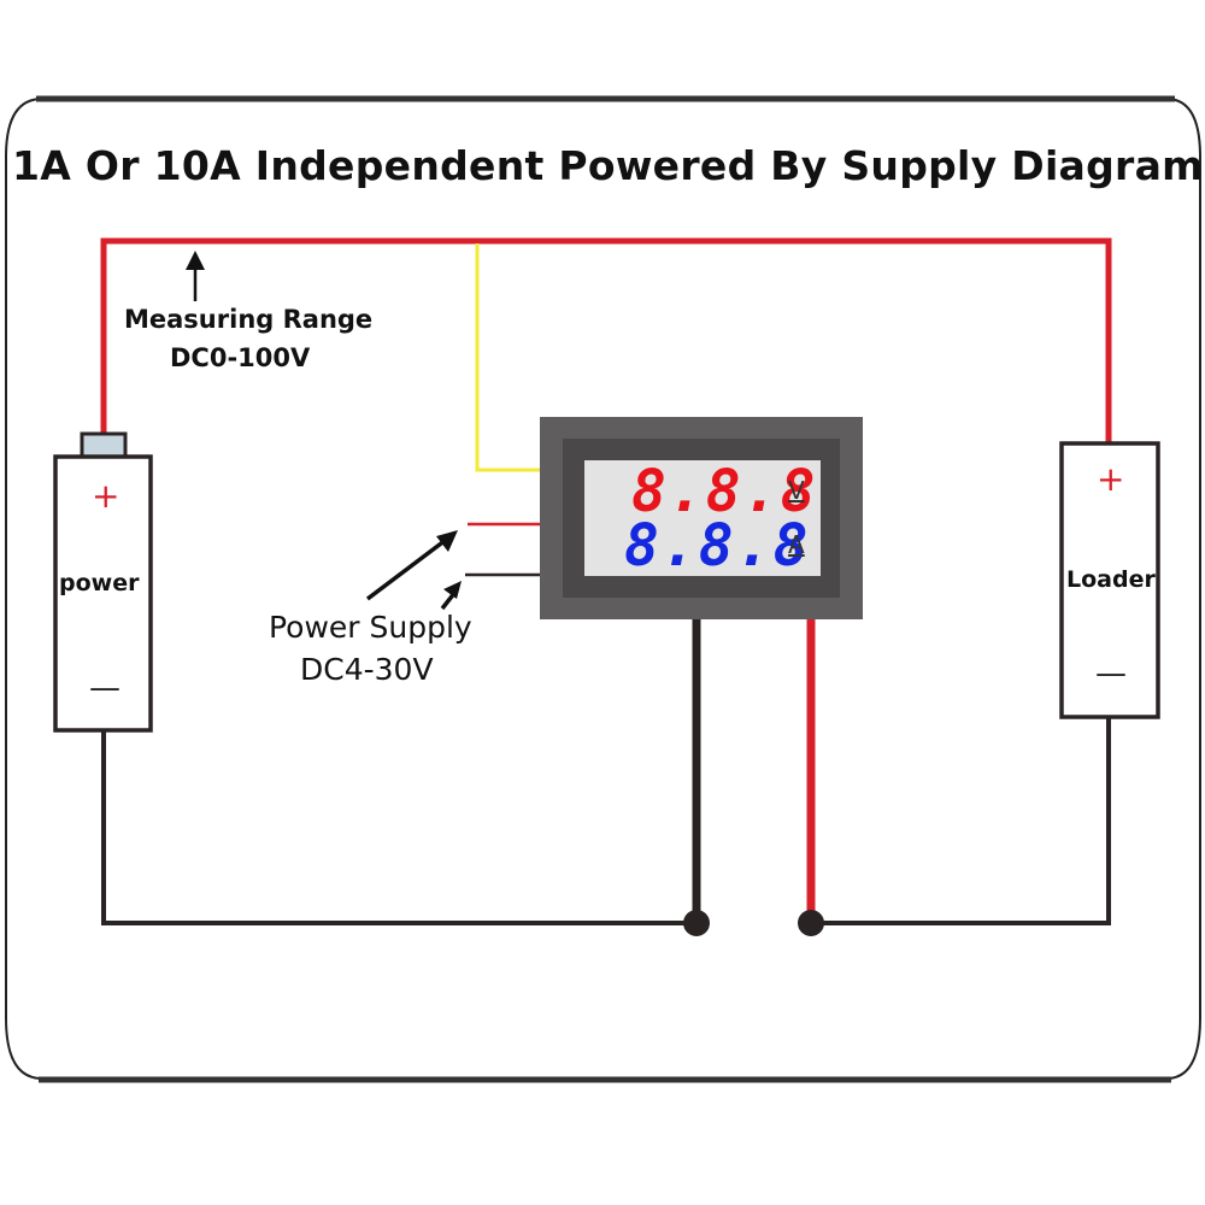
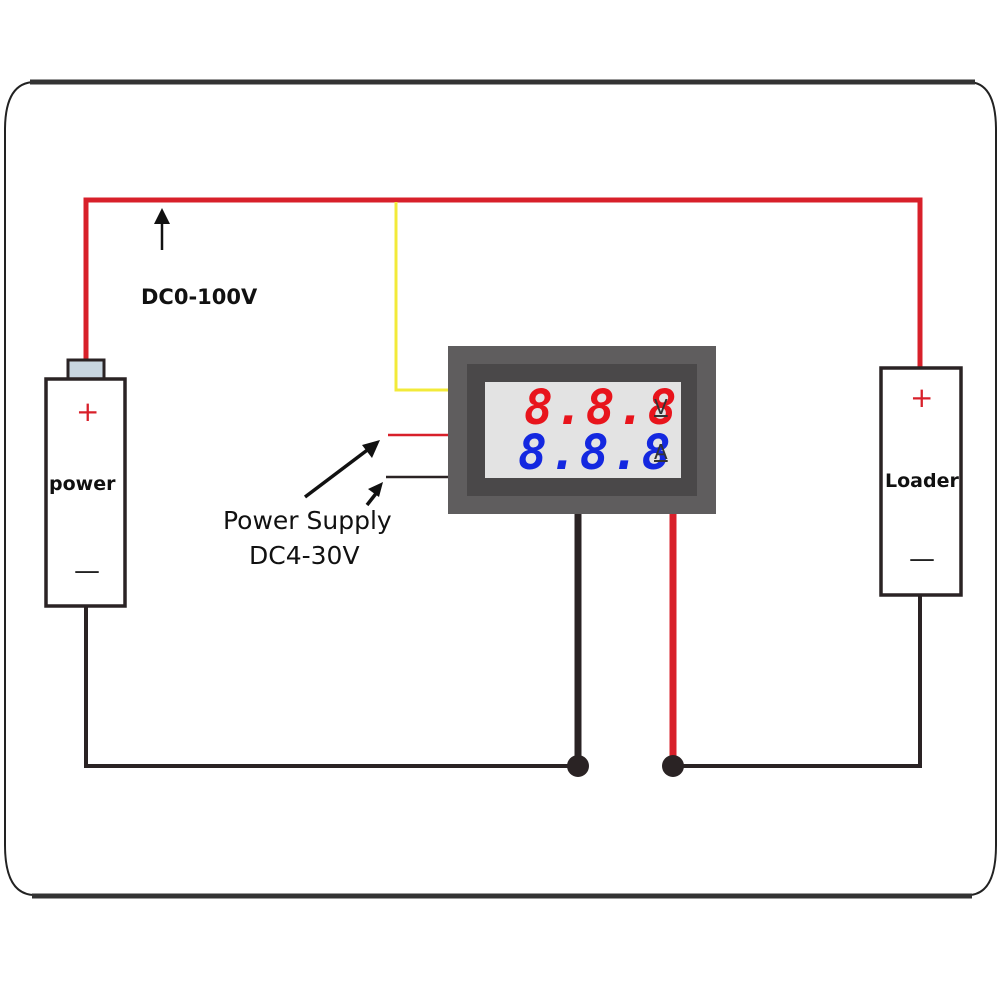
- 1A Or 10A Independent Powered By Supply Diagram
- Measuring Range
  DC0-100V
  Power Supply
  DC4-30V
  +
  power
  —
  +
  Loader
  —
  8.8.8
  8.8.8
  V
  A
